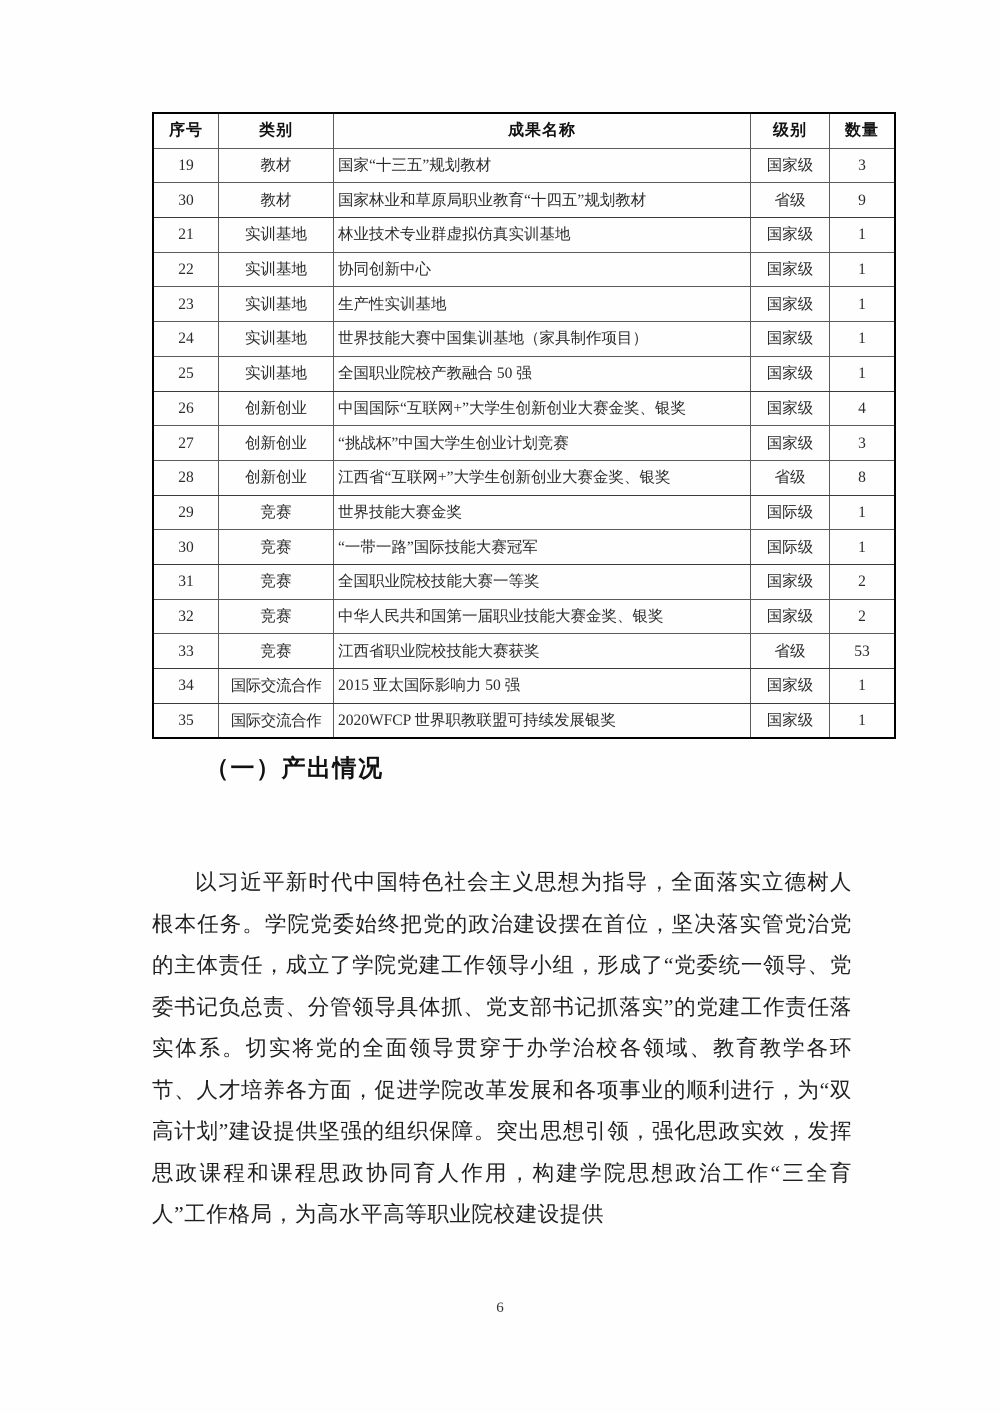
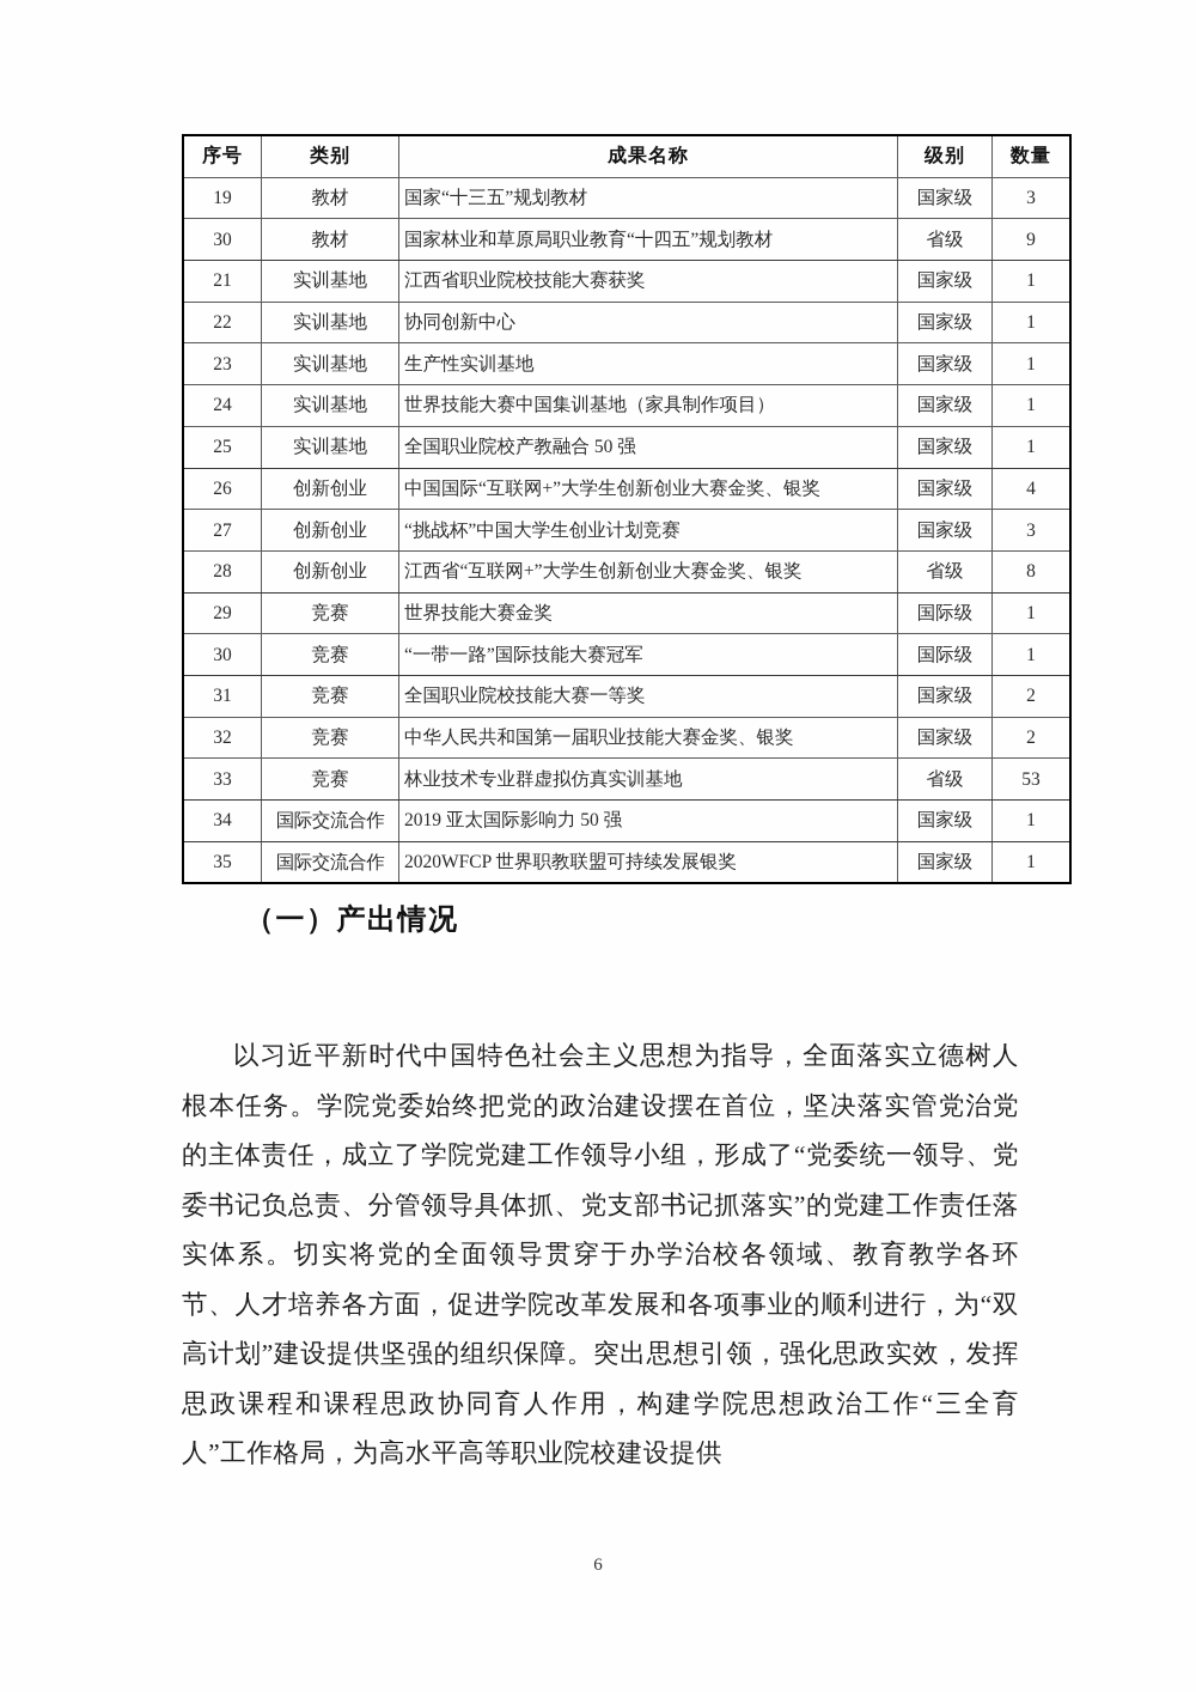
  序号	类别	成果名称	级别	数量
  19	教材	国家“十三五”规划教材	国家级	3
  30	教材	国家林业和草原局职业教育“十四五”规划教材	省级	9
- 21	实训基地	林业技术专业群虚拟仿真实训基地	国家级	1
+ 21	实训基地	江西省职业院校技能大赛获奖	国家级	1
  22	实训基地	协同创新中心	国家级	1
  23	实训基地	生产性实训基地	国家级	1
  24	实训基地	世界技能大赛中国集训基地（家具制作项目）	国家级	1
  25	实训基地	全国职业院校产教融合 50 强	国家级	1
  26	创新创业	中国国际“互联网+”大学生创新创业大赛金奖、银奖	国家级	4
  27	创新创业	“挑战杯”中国大学生创业计划竞赛	国家级	3
  28	创新创业	江西省“互联网+”大学生创新创业大赛金奖、银奖	省级	8
  29	竞赛	世界技能大赛金奖	国际级	1
  30	竞赛	“一带一路”国际技能大赛冠军	国际级	1
  31	竞赛	全国职业院校技能大赛一等奖	国家级	2
  32	竞赛	中华人民共和国第一届职业技能大赛金奖、银奖	国家级	2
- 33	竞赛	江西省职业院校技能大赛获奖	省级	53
+ 33	竞赛	林业技术专业群虚拟仿真实训基地	省级	53
- 34	国际交流合作	2015 亚太国际影响力 50 强	国家级	1
+ 34	国际交流合作	2019 亚太国际影响力 50 强	国家级	1
  35	国际交流合作	2020WFCP 世界职教联盟可持续发展银奖	国家级	1
  （一）产出情况
  以习近平新时代中国特色社会主义思想为指导，全面落实立德树人根本任务。学院党委始终把党的政治建设摆在首位，坚决落实管党治党的主体责任，成立了学院党建工作领导小组，形成了“党委统一领导、党委书记负总责、分管领导具体抓、党支部书记抓落实”的党建工作责任落实体系。切实将党的全面领导贯穿于办学治校各领域、教育教学各环节、人才培养各方面，促进学院改革发展和各项事业的顺利进行，为“双高计划”建设提供坚强的组织保障。突出思想引领，强化思政实效，发挥思政课程和课程思政协同育人作用，构建学院思想政治工作“三全育人”工作格局，为高水平高等职业院校建设提供
  6
